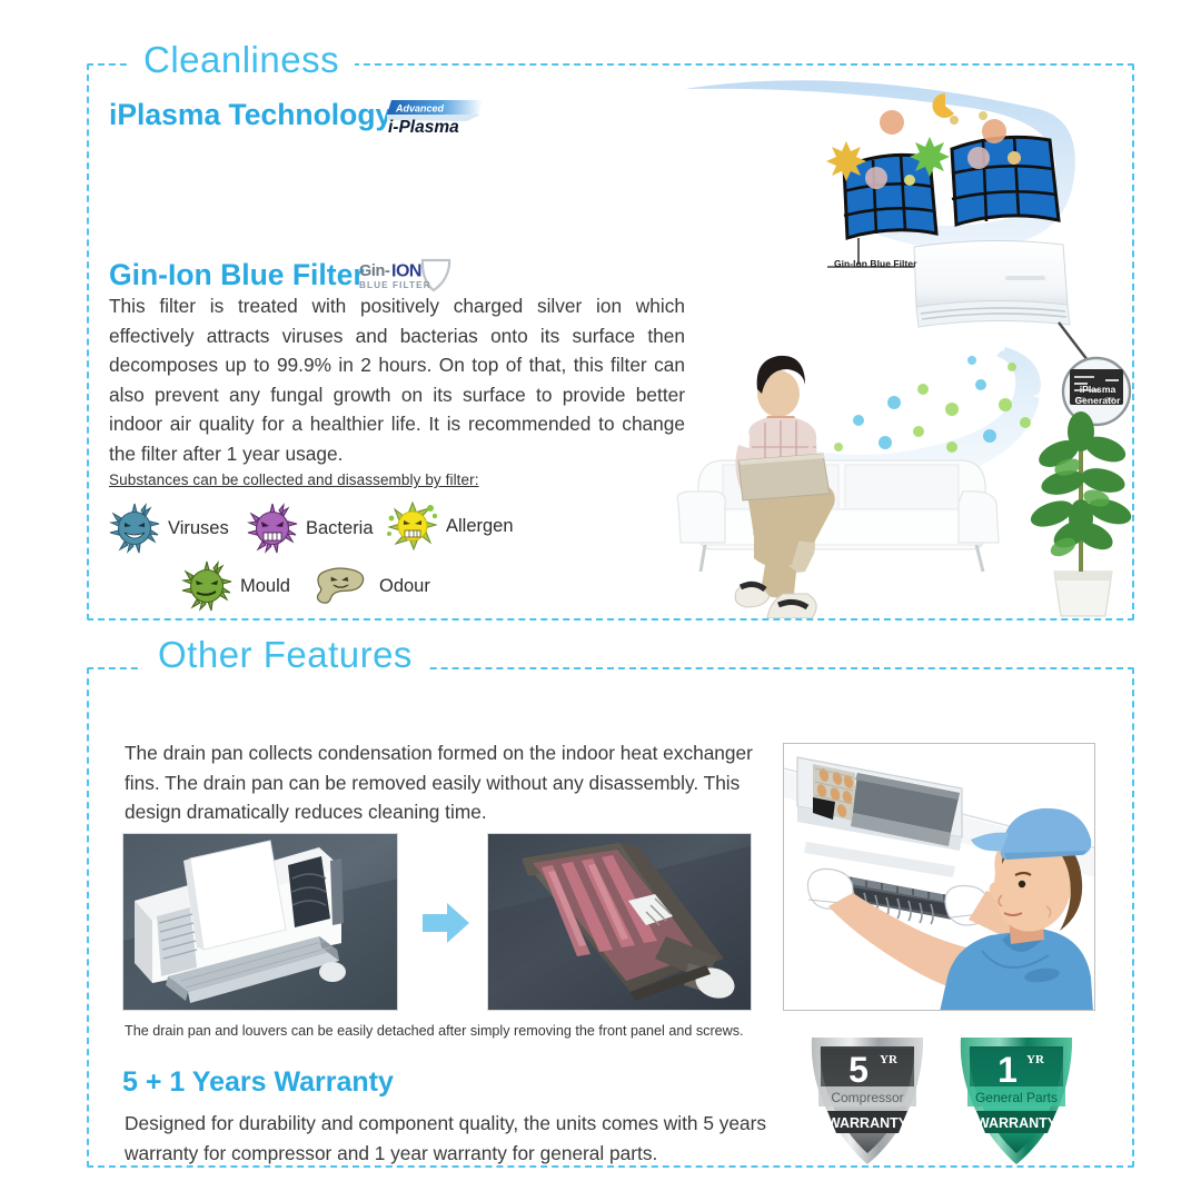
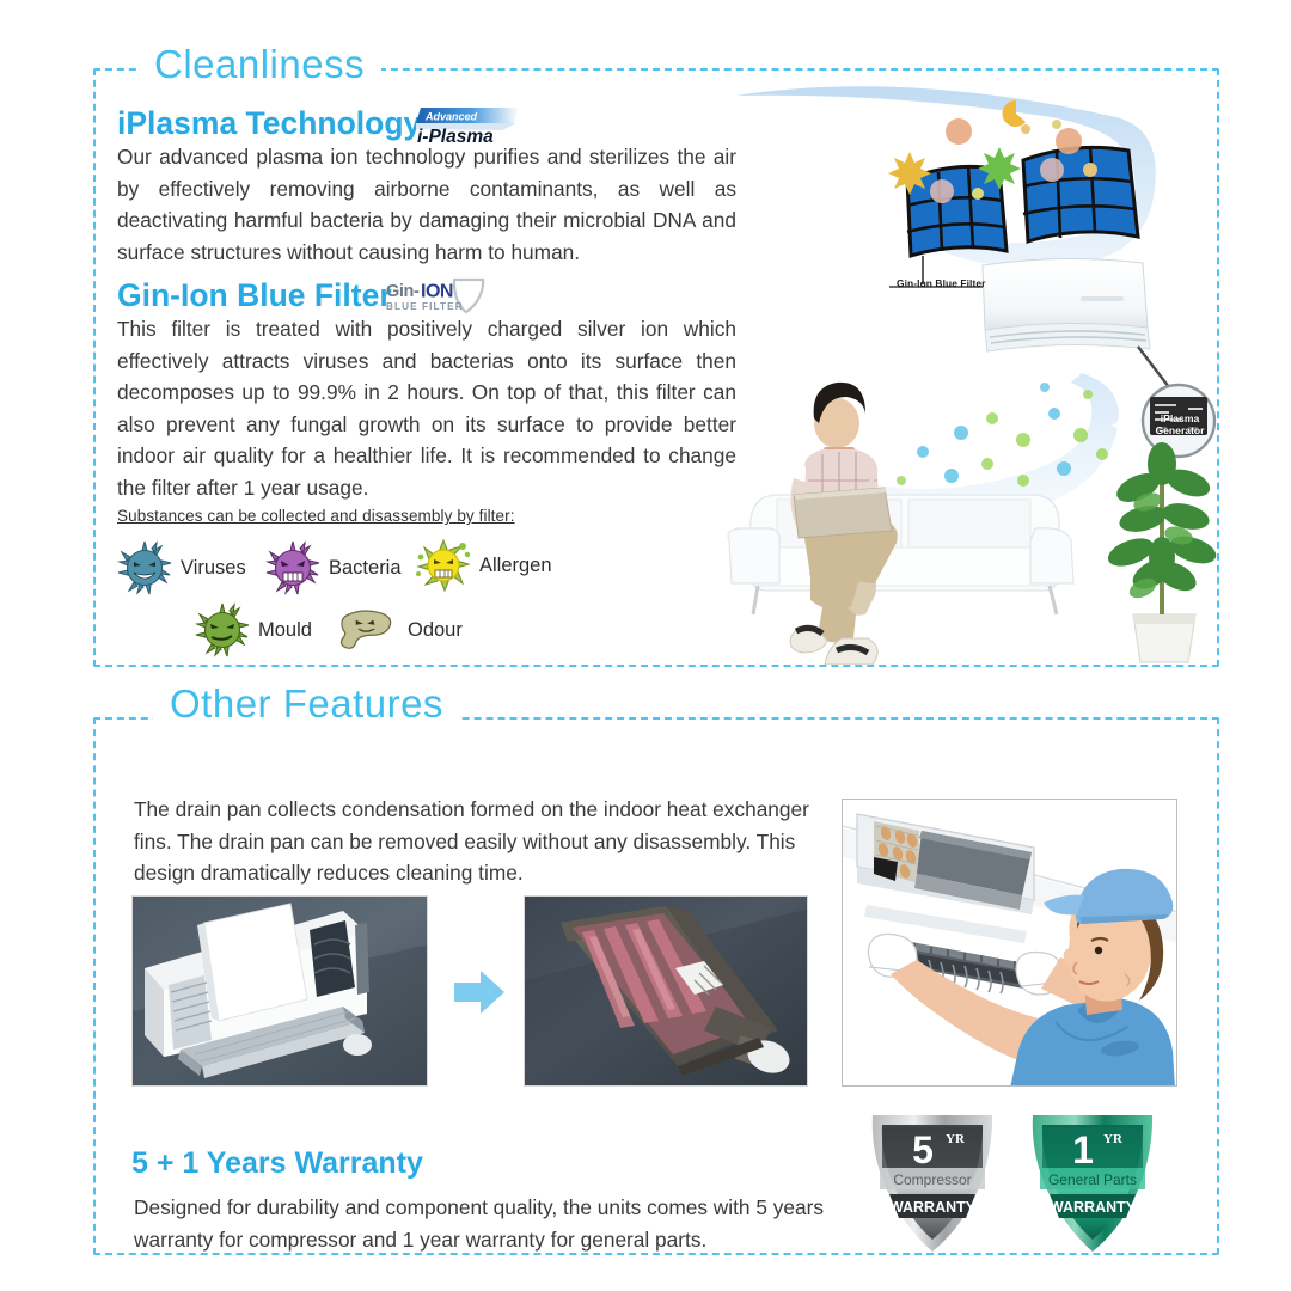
  Cleanliness
  iPlasma Technology
  Advanced
  i-Plasma
+ Our advanced plasma ion technology purifies and sterilizes the air by effectively removing airborne contaminants, as well as deactivating harmful bacteria by damaging their microbial DNA and surface structures without causing harm to human.
  Gin-Ion Blue Filter
  Gin-
  ION
  BLUE FILTER
  This filter is treated with positively charged silver ion which effectively attracts viruses and bacterias onto its surface then decomposes up to 99.9% in 2 hours. On top of that, this filter can also prevent any fungal growth on its surface to provide better indoor air quality for a healthier life. It is recommended to change the filter after 1 year usage.
  Substances can be collected and disassembly by filter:
  Viruses
  Bacteria
  Allergen
  Mould
  Odour
  Gin-Ion Blue Filter
  iPlasma
  Generator
  Other Features
  The drain pan collects condensation formed on the indoor heat exchanger fins. The drain pan can be removed easily without any disassembly. This design dramatically reduces cleaning time.
- The drain pan and louvers can be easily detached after simply removing the front panel and screws.
  5 + 1 Years Warranty
  Designed for durability and component quality, the units comes with 5 years warranty for compressor and 1 year warranty for general parts.
  5
  YR
  Compressor
  WARRANTY
  1
  YR
  General Parts
  WARRANTY
